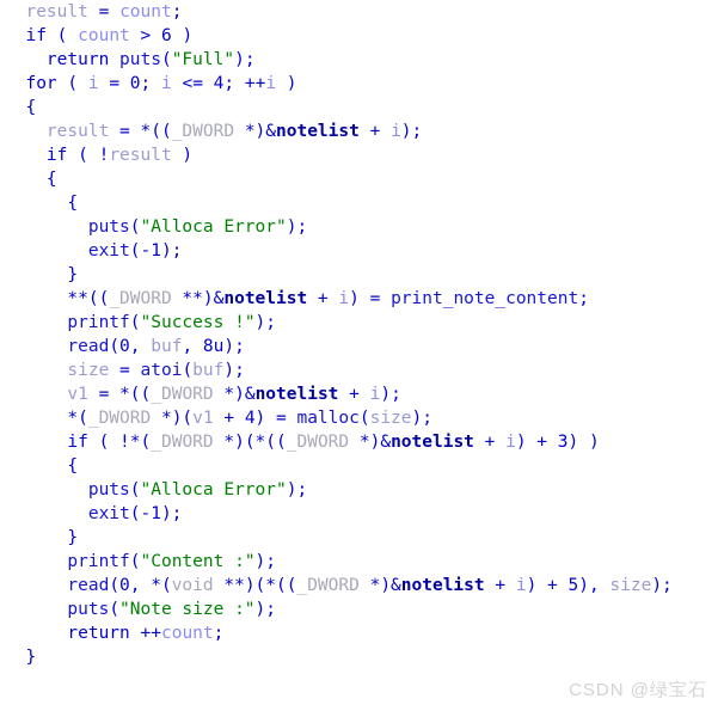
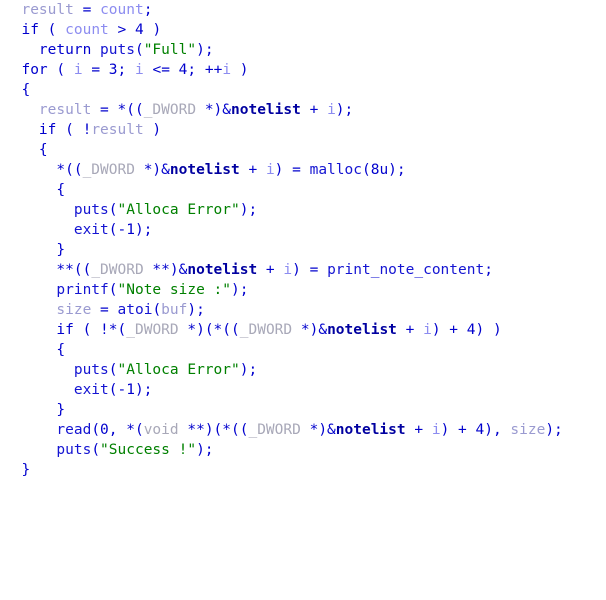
  result = count;
- if ( count > 6 )
+ if ( count > 4 )
  return puts("Full");
- for ( i = 0; i <= 4; ++i )
+ for ( i = 3; i <= 4; ++i )
  {
  result = *((_DWORD *)&notelist + i);
  if ( !result )
  {
+ *((_DWORD *)&notelist + i) = malloc(8u);
  {
  puts("Alloca Error");
  exit(-1);
  }
  **((_DWORD **)&notelist + i) = print_note_content;
- printf("Success !");
+ printf("Note size :");
- read(0, buf, 8u);
  size = atoi(buf);
- v1 = *((_DWORD *)&notelist + i);
- *(_DWORD *)(v1 + 4) = malloc(size);
- if ( !*(_DWORD *)(*((_DWORD *)&notelist + i) + 3) )
+ if ( !*(_DWORD *)(*((_DWORD *)&notelist + i) + 4) )
  {
  puts("Alloca Error");
  exit(-1);
  }
- printf("Content :");
- read(0, *(void **)(*((_DWORD *)&notelist + i) + 5), size);
+ read(0, *(void **)(*((_DWORD *)&notelist + i) + 4), size);
- puts("Note size :");
+ puts("Success !");
- return ++count;
  }
- CSDN @绿宝石
